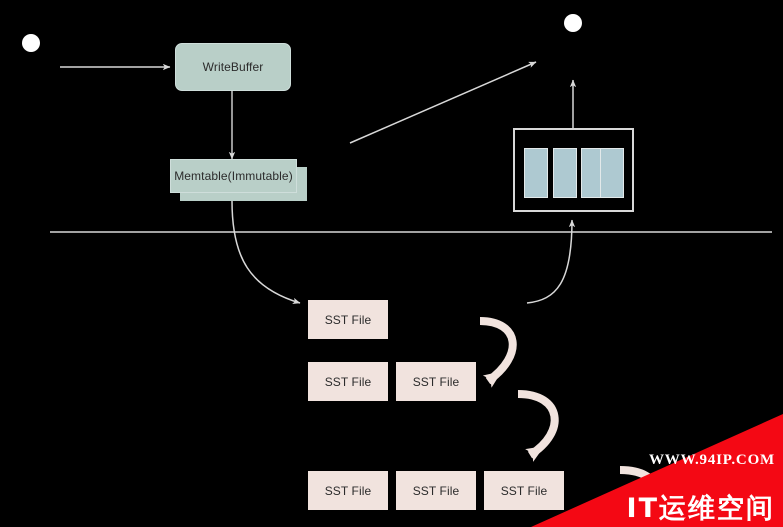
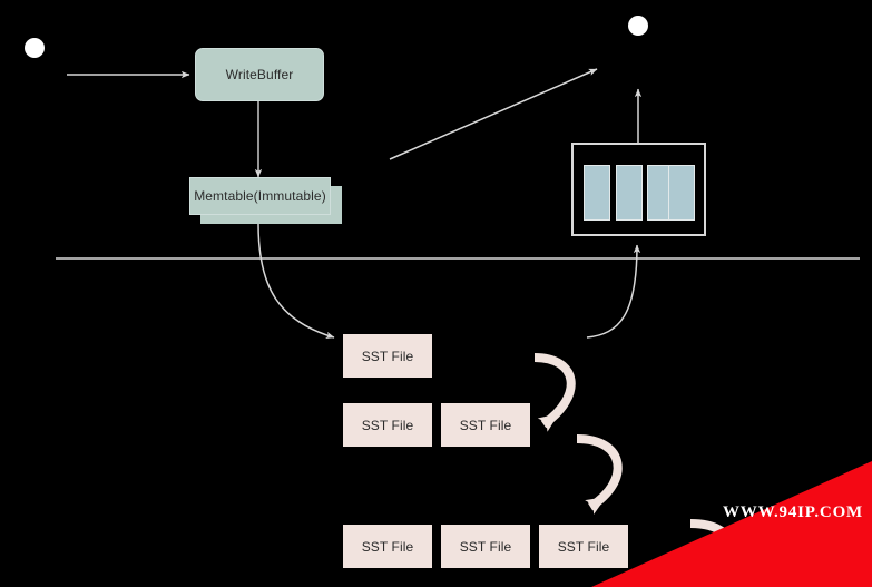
  WriteBuffer
  Memtable(Immutable)
  SST File
  SST File
  SST File
  SST File
  SST File
  SST File
  WWW.94IP.COM
- IT运维空间
